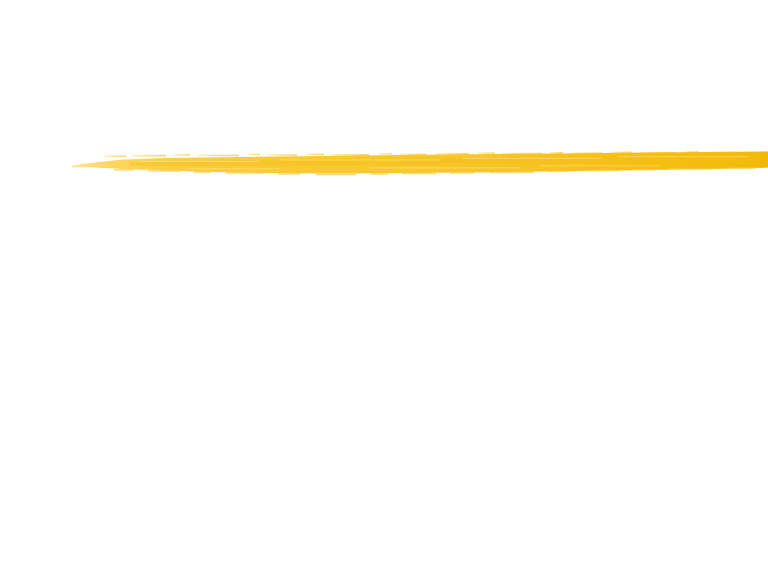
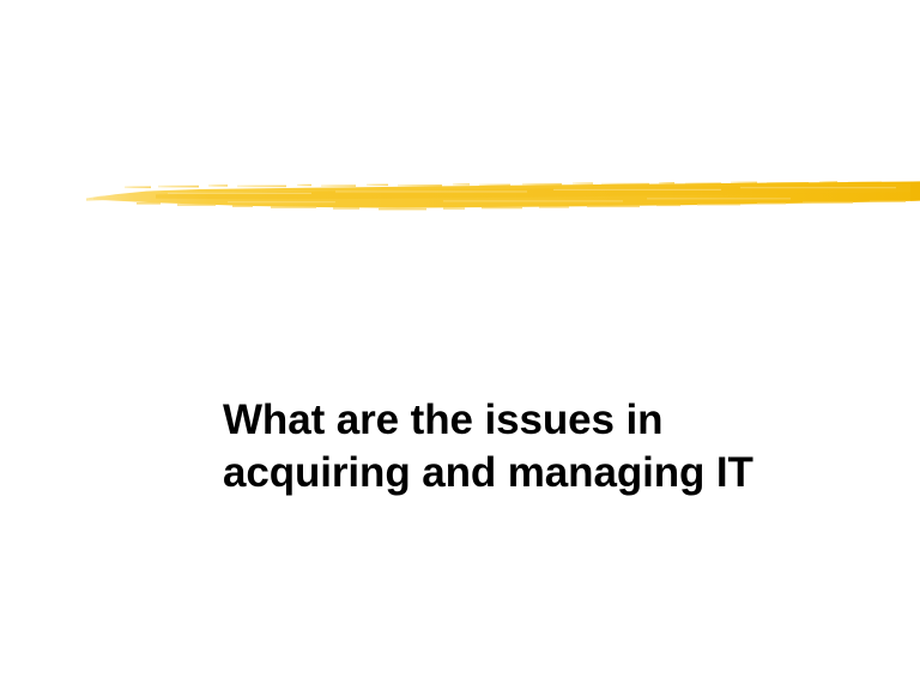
+ What are the issues in
+ acquiring and managing IT
